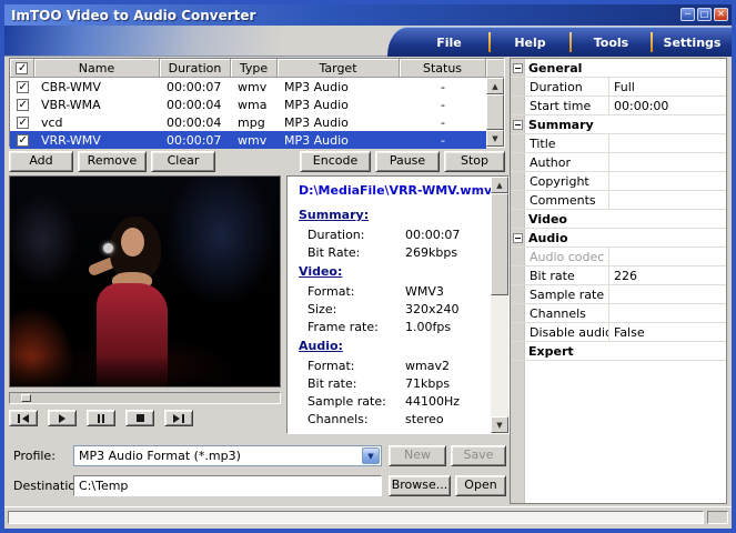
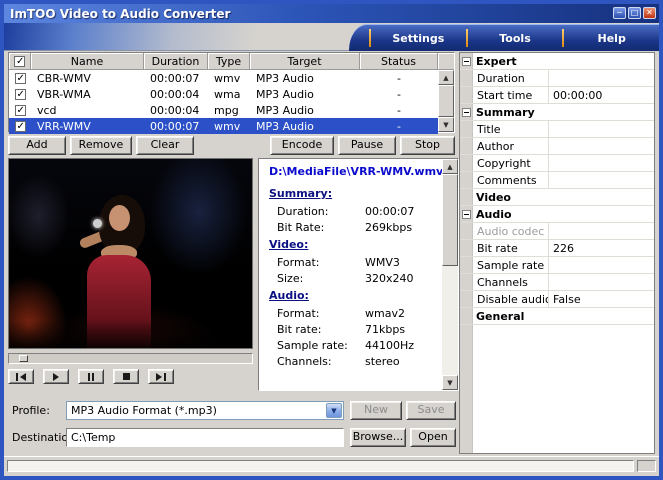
  ImTOO Video to Audio Converter
- File
- Help
+ Settings
  Tools
- Settings
+ Help
  Name
  Duration
  Type
  Target
  Status
  CBR-WMV
  00:00:07
  wmv
  MP3 Audio
  -
  VBR-WMA
  00:00:04
  wma
  MP3 Audio
  -
  vcd
  00:00:04
  mpg
  MP3 Audio
  -
  VRR-WMV
  00:00:07
  wmv
  MP3 Audio
  -
  Add
  Remove
  Clear
  Encode
  Pause
  Stop
  D:\MediaFile\VRR-WMV.wmv
  Summary:
  Duration:
  00:00:07
  Bit Rate:
  269kbps
  Video:
  Format:
  WMV3
  Size:
  320x240
- Frame rate:
- 1.00fps
  Audio:
  Format:
  wmav2
  Bit rate:
  71kbps
  Sample rate:
  44100Hz
  Channels:
  stereo
- General
+ Expert
  Duration
- Full
  Start time
  00:00:00
  Summary
  Title
  Author
  Copyright
  Comments
  Video
  Audio
  Audio codec
  Bit rate
  226
  Sample rate
  Channels
  Disable audio
  False
- Expert
+ General
  Profile:
  MP3 Audio Format (*.mp3)
  New
  Save
  Destinatio
  C:\Temp
  Browse...
  Open
